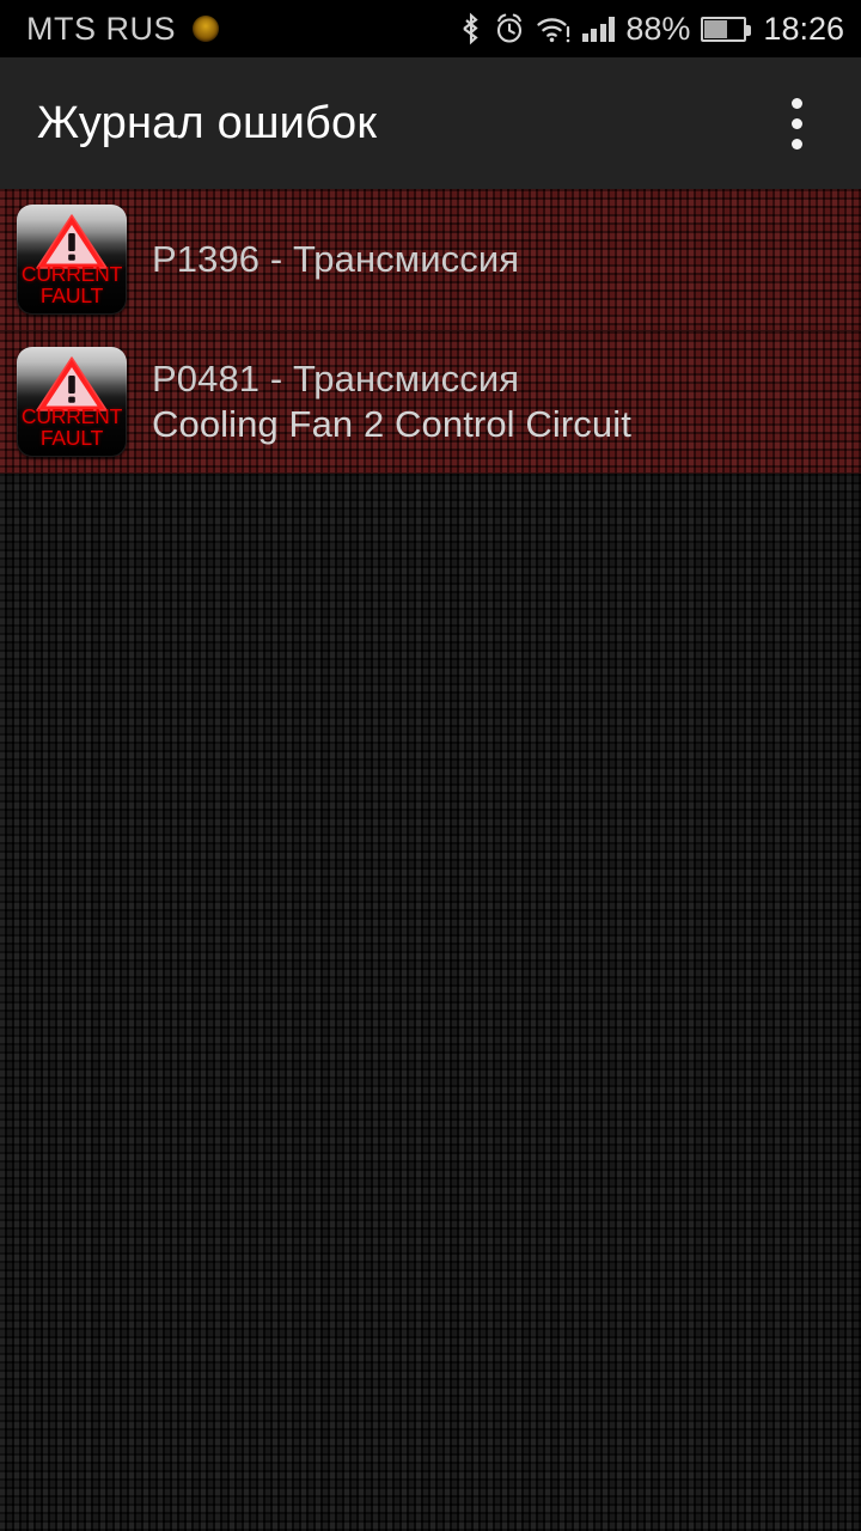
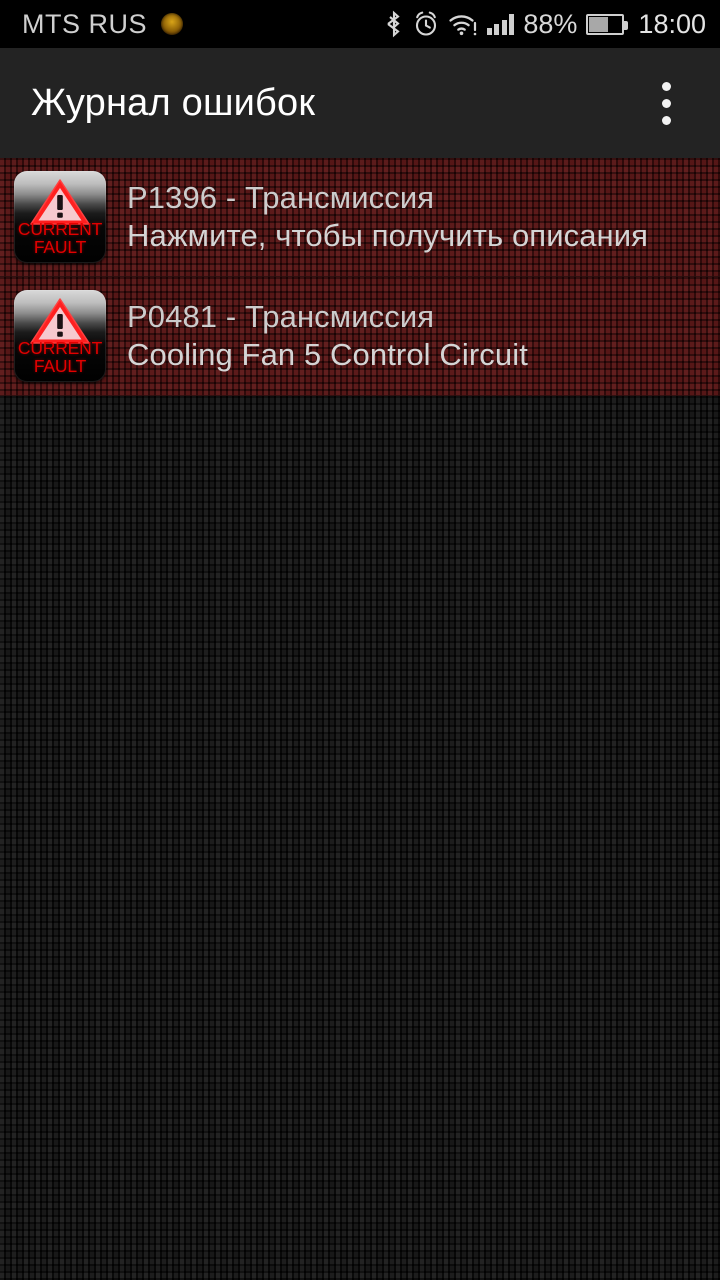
  MTS RUS
  88%
- 18:26
+ 18:00
  Журнал ошибок
  CURRENT
  FAULT
  P1396 - Трансмиссия
+ Нажмите, чтобы получить описания
  CURRENT
  FAULT
  P0481 - Трансмиссия
- Cooling Fan 2 Control Circuit
+ Cooling Fan 5 Control Circuit
